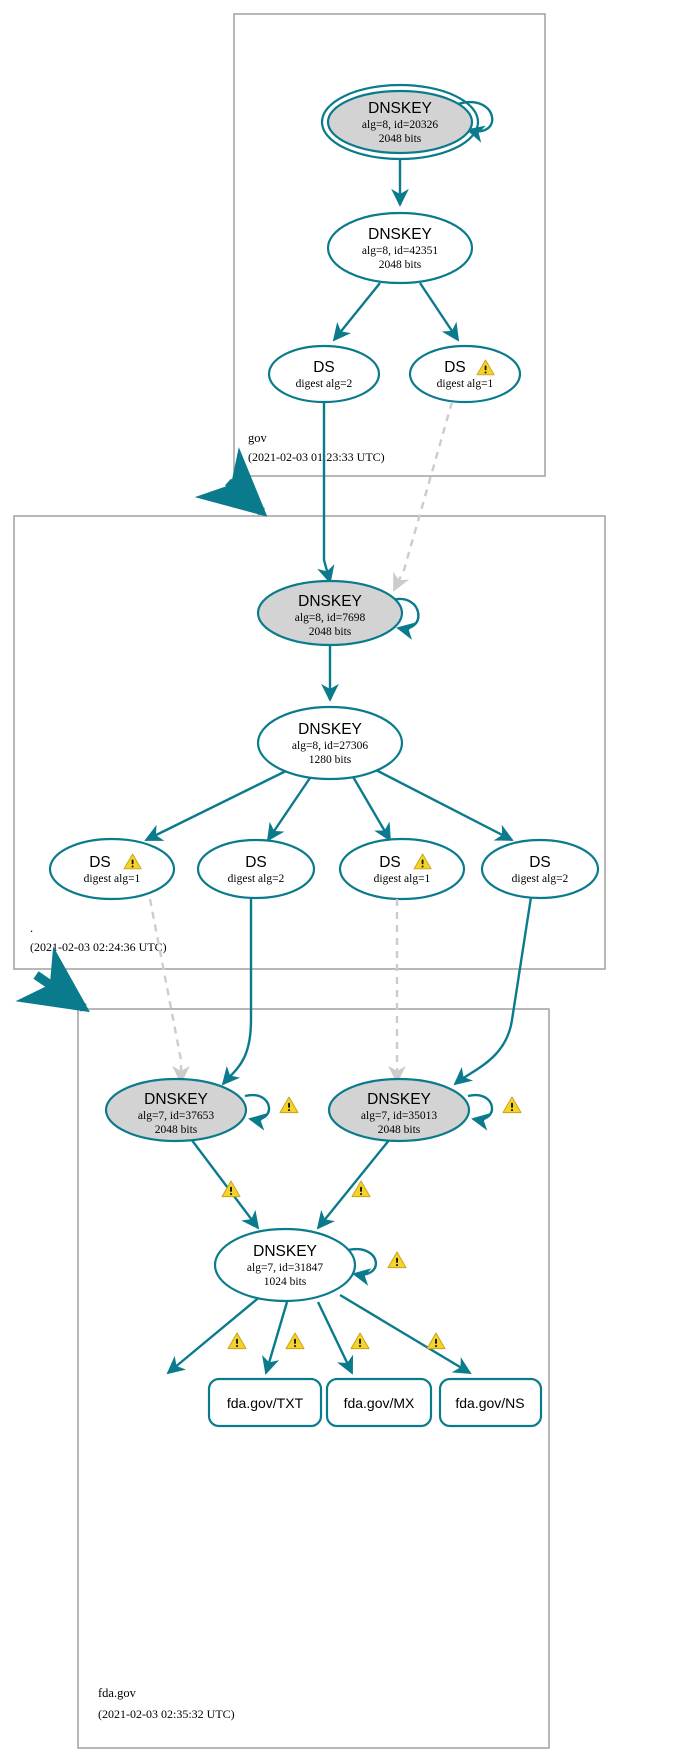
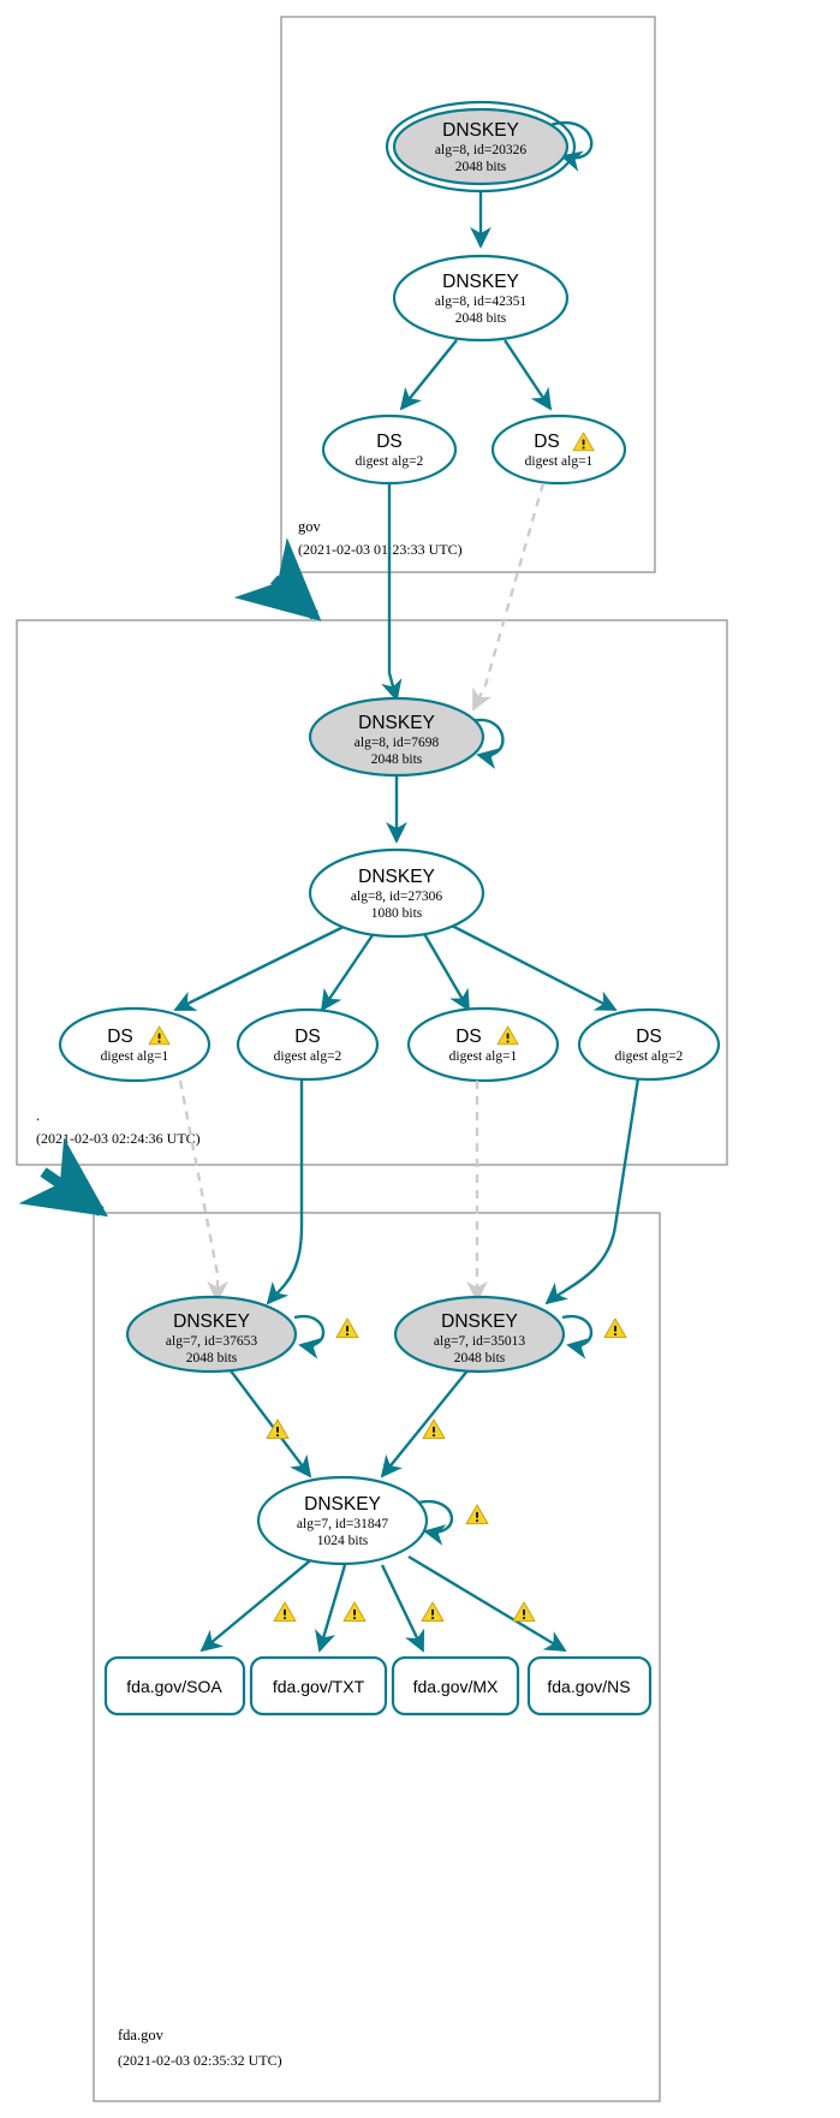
  DNSKEY
  alg=8, id=20326
  2048 bits
  DNSKEY
  alg=8, id=42351
  2048 bits
  DS
  digest alg=2
  DS
  digest alg=1
  gov
  (2021-02-03 0123:33 UTC)
  DNSKEY
  alg=8, id=7698
  2048 bits
  DNSKEY
  alg=8, id=27306
- 1280 bits
+ 1080 bits
  DS
  digest alg=1
  DS
  digest alg=2
  DS
  digest alg=1
  DS
  digest alg=2
  .
  (2021-02-03 02:24:36 UTC)
  DNSKEY
  alg=7, id=37653
  2048 bits
  DNSKEY
  alg=7, id=35013
  2048 bits
  DNSKEY
  alg=7, id=31847
  1024 bits
+ fda.gov/SOA
  fda.gov/TXT
  fda.gov/MX
  fda.gov/NS
  fda.gov
  (2021-02-03 02:35:32 UTC)
